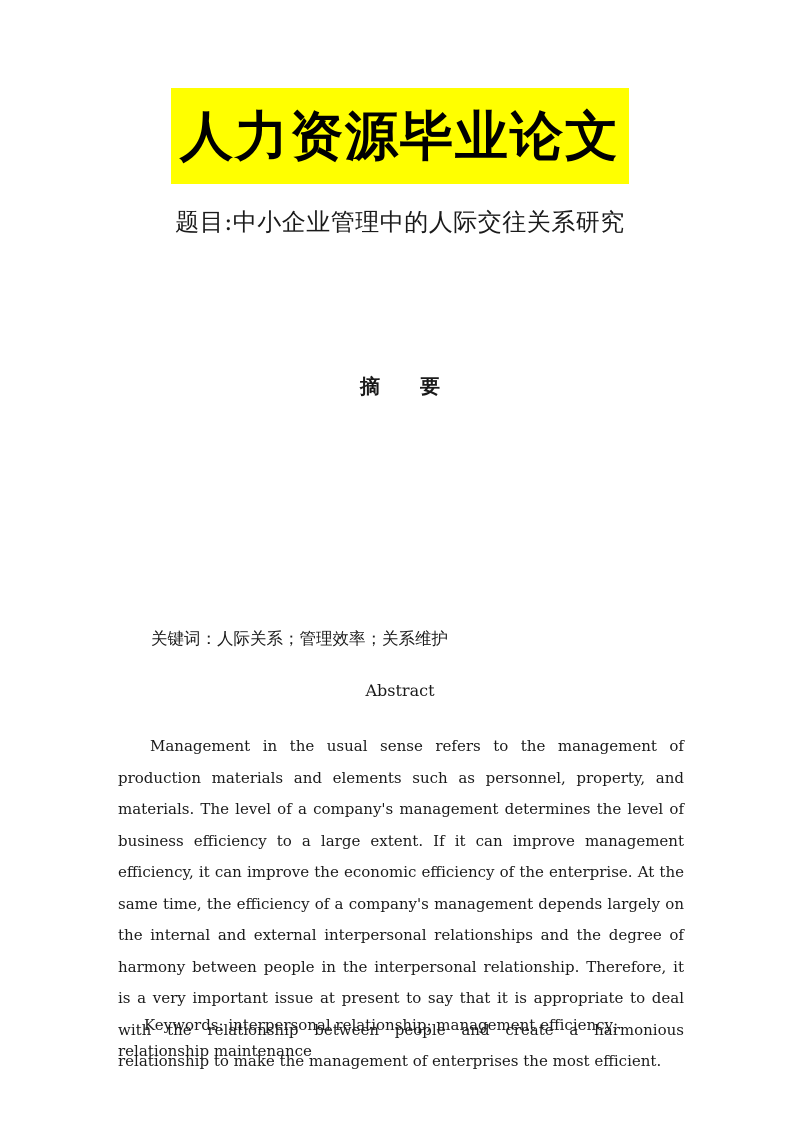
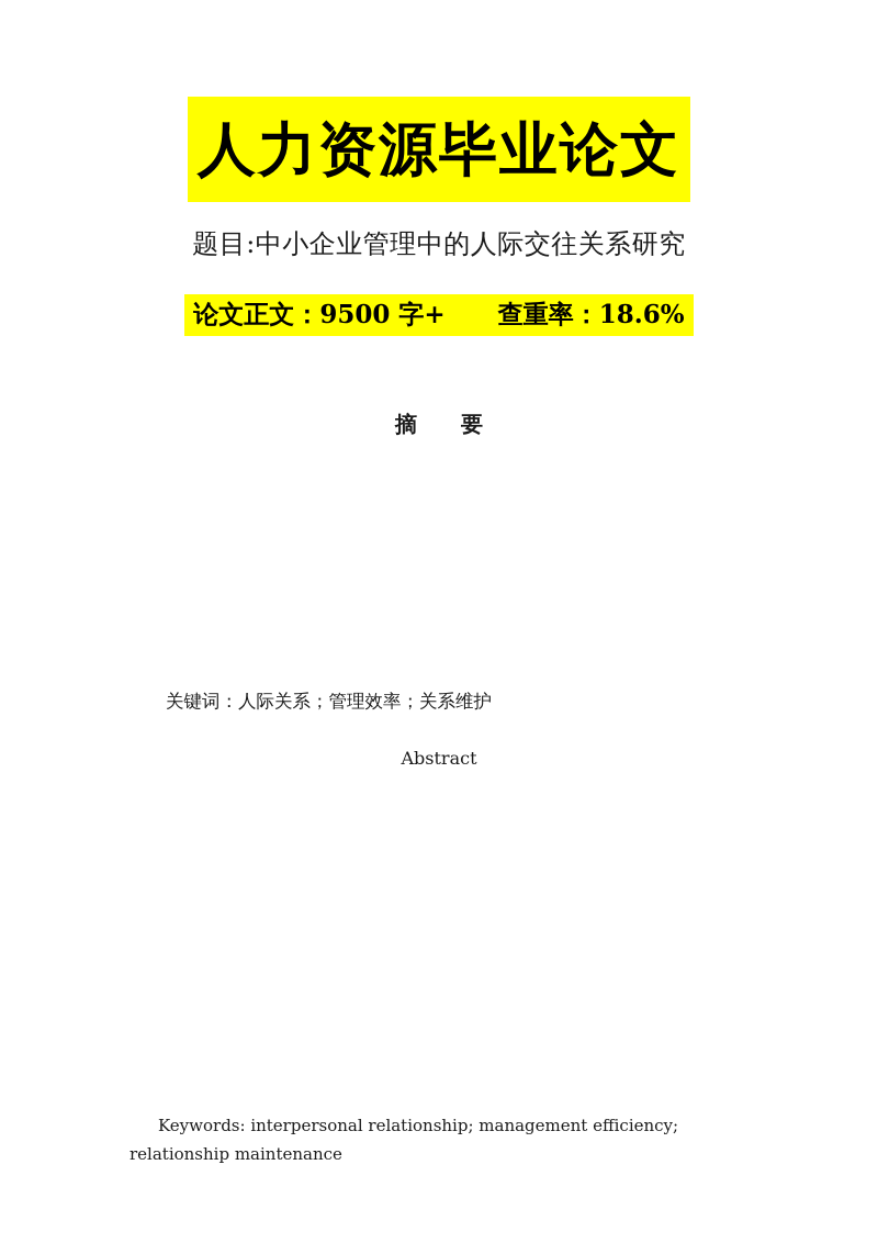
  人力资源毕业论文
  题目:中小企业管理中的人际交往关系研究
+ 论文正文：9500 字+ 查重率：18.6%
  摘 要
  关键词：人际关系；管理效率；关系维护
  Abstract
- Management in the usual sense refers to the management of production materials and elements such as personnel, property, and materials. The level of a company's management determines the level of business efficiency to a large extent. If it can improve management efficiency, it can improve the economic efficiency of the enterprise. At the same time, the efficiency of a company's management depends largely on the internal and external interpersonal relationships and the degree of harmony between people in the interpersonal relationship. Therefore, it is a very important issue at present to say that it is appropriate to deal with the relationship between people and create a harmonious relationship to make the management of enterprises the most efficient.
  Keywords: interpersonal relationship; management efficiency; relationship maintenance
